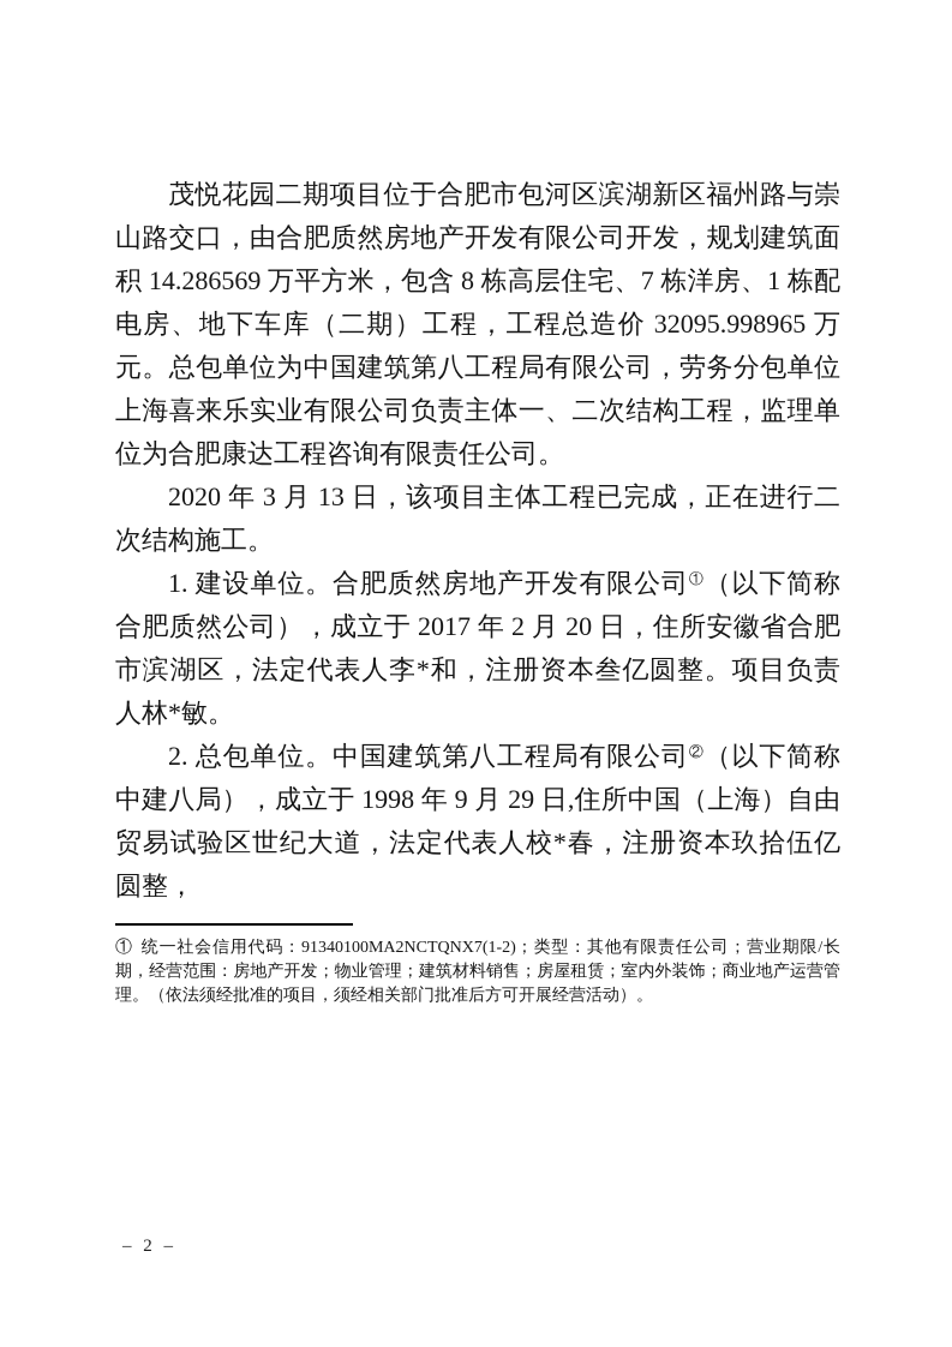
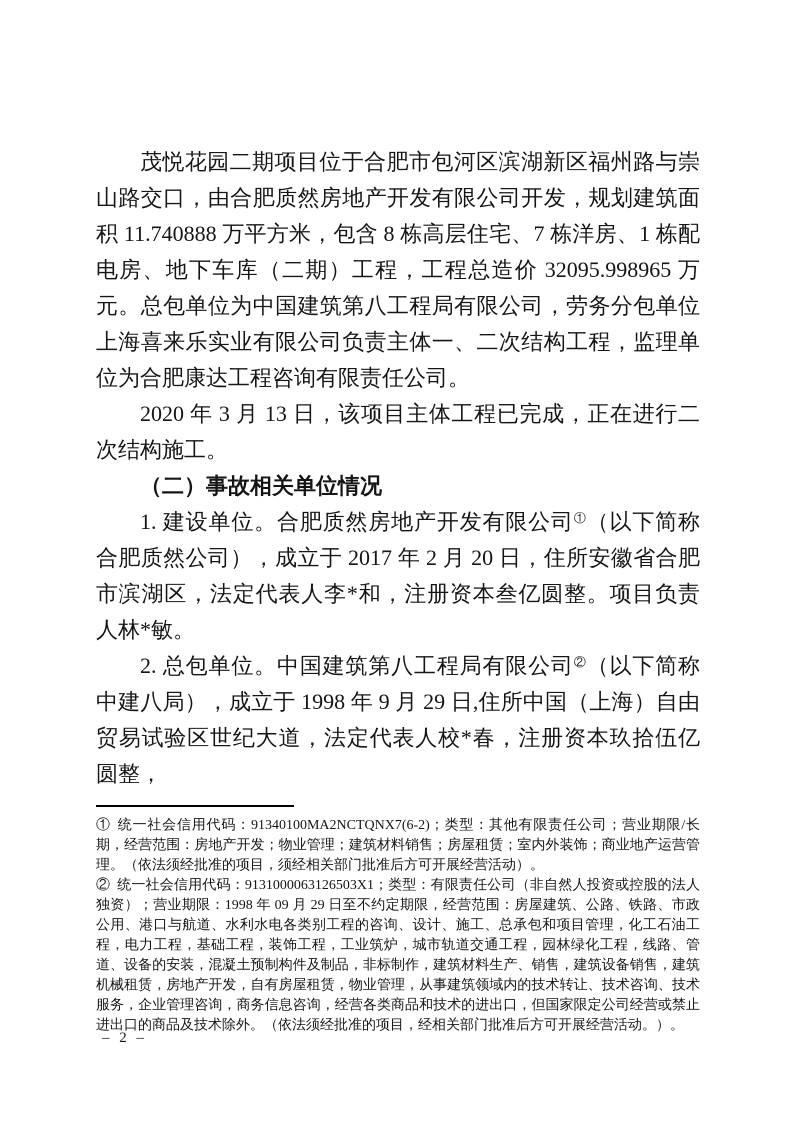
- 茂悦花园二期项目位于合肥市包河区滨湖新区福州路与崇山路交口，由合肥质然房地产开发有限公司开发，规划建筑面积 14.286569 万平方米，包含 8 栋高层住宅、7 栋洋房、1 栋配电房、地下车库（二期）工程，工程总造价 32095.998965 万元。总包单位为中国建筑第八工程局有限公司，劳务分包单位上海喜来乐实业有限公司负责主体一、二次结构工程，监理单位为合肥康达工程咨询有限责任公司。
+ 茂悦花园二期项目位于合肥市包河区滨湖新区福州路与崇山路交口，由合肥质然房地产开发有限公司开发，规划建筑面积 11.740888 万平方米，包含 8 栋高层住宅、7 栋洋房、1 栋配电房、地下车库（二期）工程，工程总造价 32095.998965 万元。总包单位为中国建筑第八工程局有限公司，劳务分包单位上海喜来乐实业有限公司负责主体一、二次结构工程，监理单位为合肥康达工程咨询有限责任公司。
  2020 年 3 月 13 日，该项目主体工程已完成，正在进行二次结构施工。
+ （二）事故相关单位情况
  1. 建设单位。合肥质然房地产开发有限公司①（以下简称合肥质然公司），成立于 2017 年 2 月 20 日，住所安徽省合肥市滨湖区，法定代表人李*和，注册资本叁亿圆整。项目负责人林*敏。
  2. 总包单位。中国建筑第八工程局有限公司②（以下简称中建八局），成立于 1998 年 9 月 29 日,住所中国（上海）自由贸易试验区世纪大道，法定代表人校*春，注册资本玖拾伍亿圆整，
- ① 统一社会信用代码：91340100MA2NCTQNX7(1-2)；类型：其他有限责任公司；营业期限/长期，经营范围：房地产开发；物业管理；建筑材料销售；房屋租赁；室内外装饰；商业地产运营管理。（依法须经批准的项目，须经相关部门批准后方可开展经营活动）。
+ ① 统一社会信用代码：91340100MA2NCTQNX7(6-2)；类型：其他有限责任公司；营业期限/长期，经营范围：房地产开发；物业管理；建筑材料销售；房屋租赁；室内外装饰；商业地产运营管理。（依法须经批准的项目，须经相关部门批准后方可开展经营活动）。
+ ② 统一社会信用代码：9131000063126503X1；类型：有限责任公司（非自然人投资或控股的法人独资）；营业期限：1998 年 09 月 29 日至不约定期限，经营范围：房屋建筑、公路、铁路、市政公用、港口与航道、水利水电各类别工程的咨询、设计、施工、总承包和项目管理，化工石油工程，电力工程，基础工程，装饰工程，工业筑炉，城市轨道交通工程，园林绿化工程，线路、管道、设备的安装，混凝土预制构件及制品，非标制作，建筑材料生产、销售，建筑设备销售，建筑机械租赁，房地产开发，自有房屋租赁，物业管理，从事建筑领域内的技术转让、技术咨询、技术服务，企业管理咨询，商务信息咨询，经营各类商品和技术的进出口，但国家限定公司经营或禁止进出口的商品及技术除外。（依法须经批准的项目，经相关部门批准后方可开展经营活动。）。
  – 2 –
